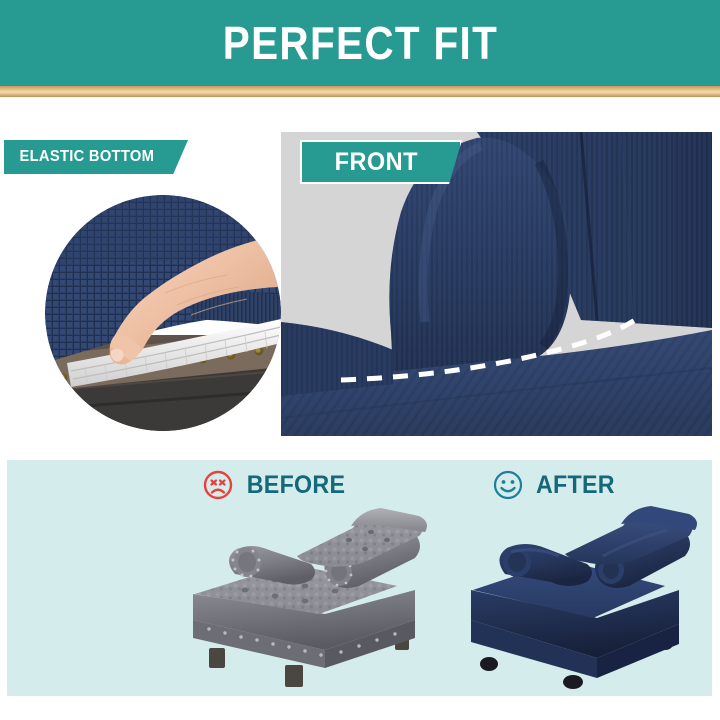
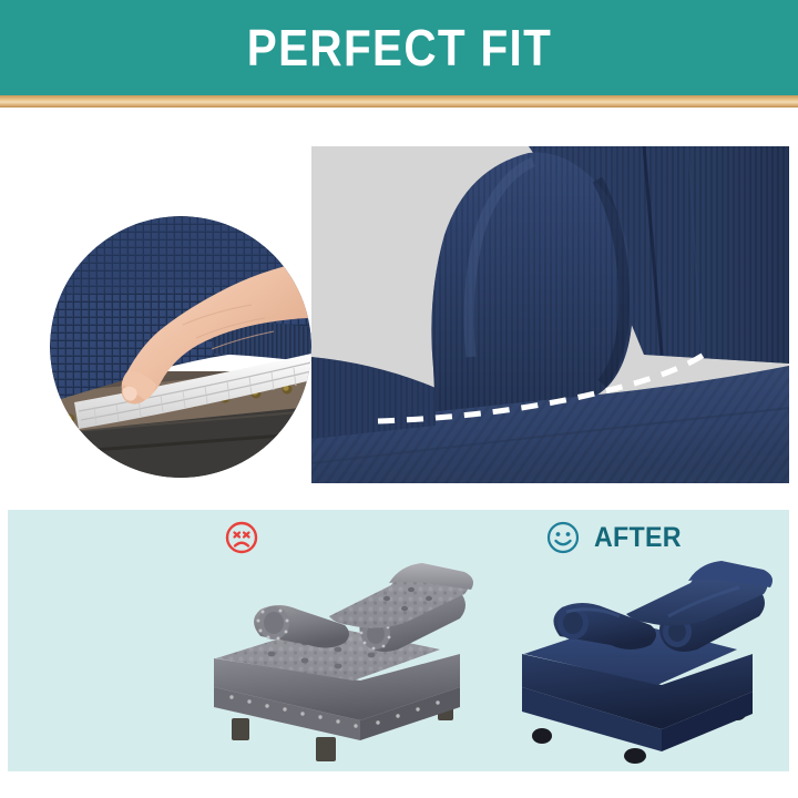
  PERFECT FIT
- ELASTIC BOTTOM
- FRONT
- BEFORE
  AFTER
